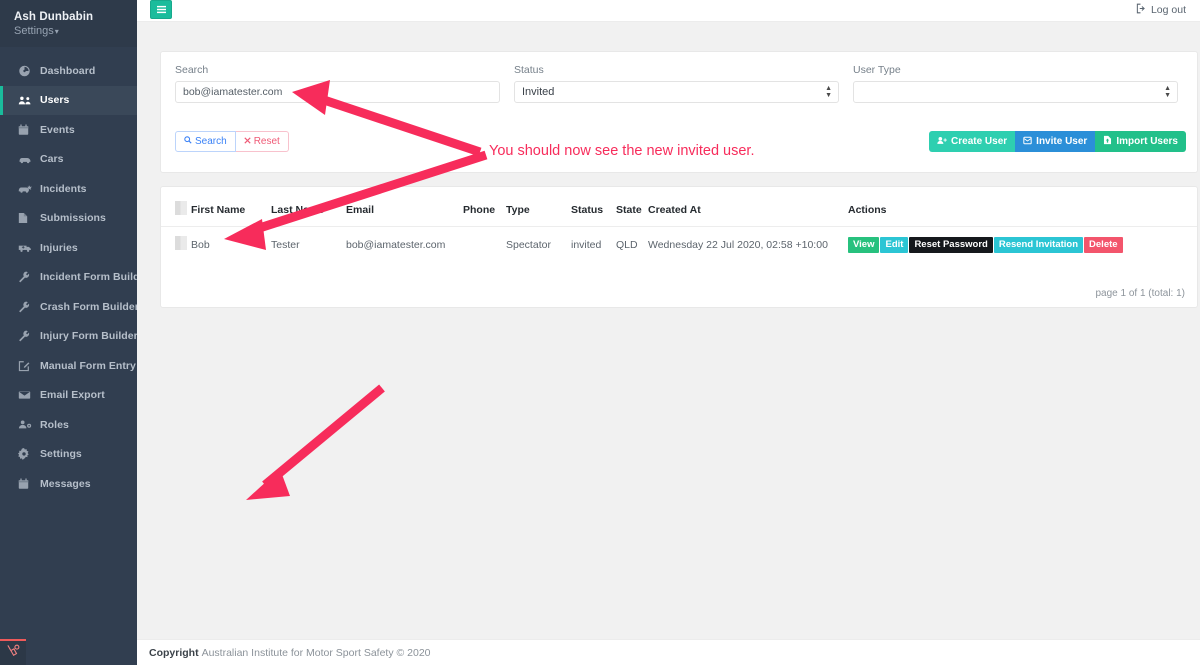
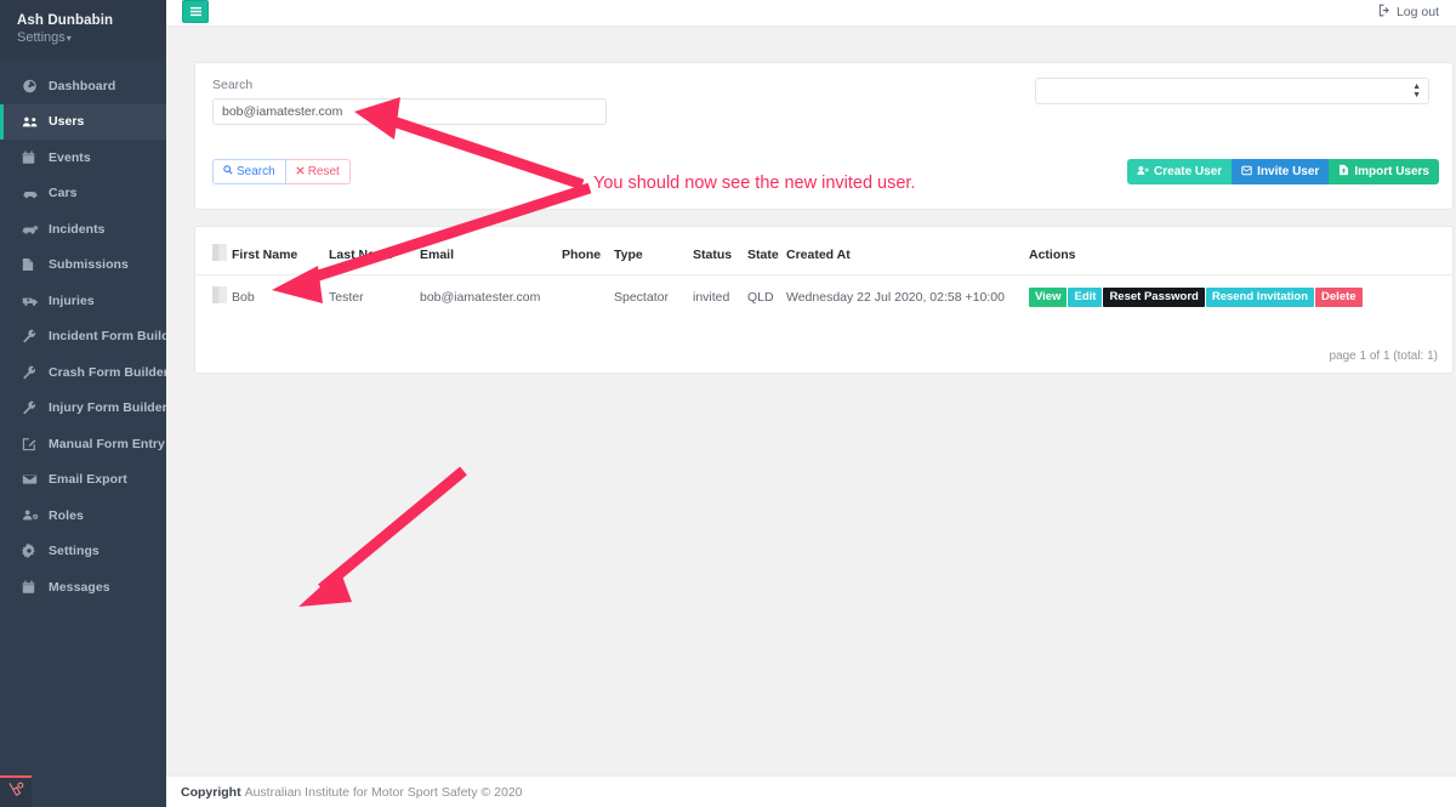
  Ash Dunbabin
  Settings▾
  Dashboard
  Users
  Events
  Cars
  Incidents
  Submissions
  Injuries
  Incident Form Buil
  Crash Form Builde
  Injury Form Builder
  Manual Form Entry
  Email Export
  Roles
  Settings
  Messages
  Log out
  Search
  bob@iamatester.com
- Status
- Invited
- User Type
  Search
  Reset
  Create User
  Invite User
  Import Users
  	First Name	Last N	Email	Phone	Type	Status	State	Created At	Actions
  	Bob	Tester	bob@iamatester.com		Spectator	invited	QLD	Wednesday 22 Jul 2020, 02:58 +10:00	View Edit Reset Password Resend Invitation Delete
  page 1 of 1 (total: 1)
  Copyright
  Australian Institute for Motor Sport Safety © 2020
  You should now see the new invited user.
